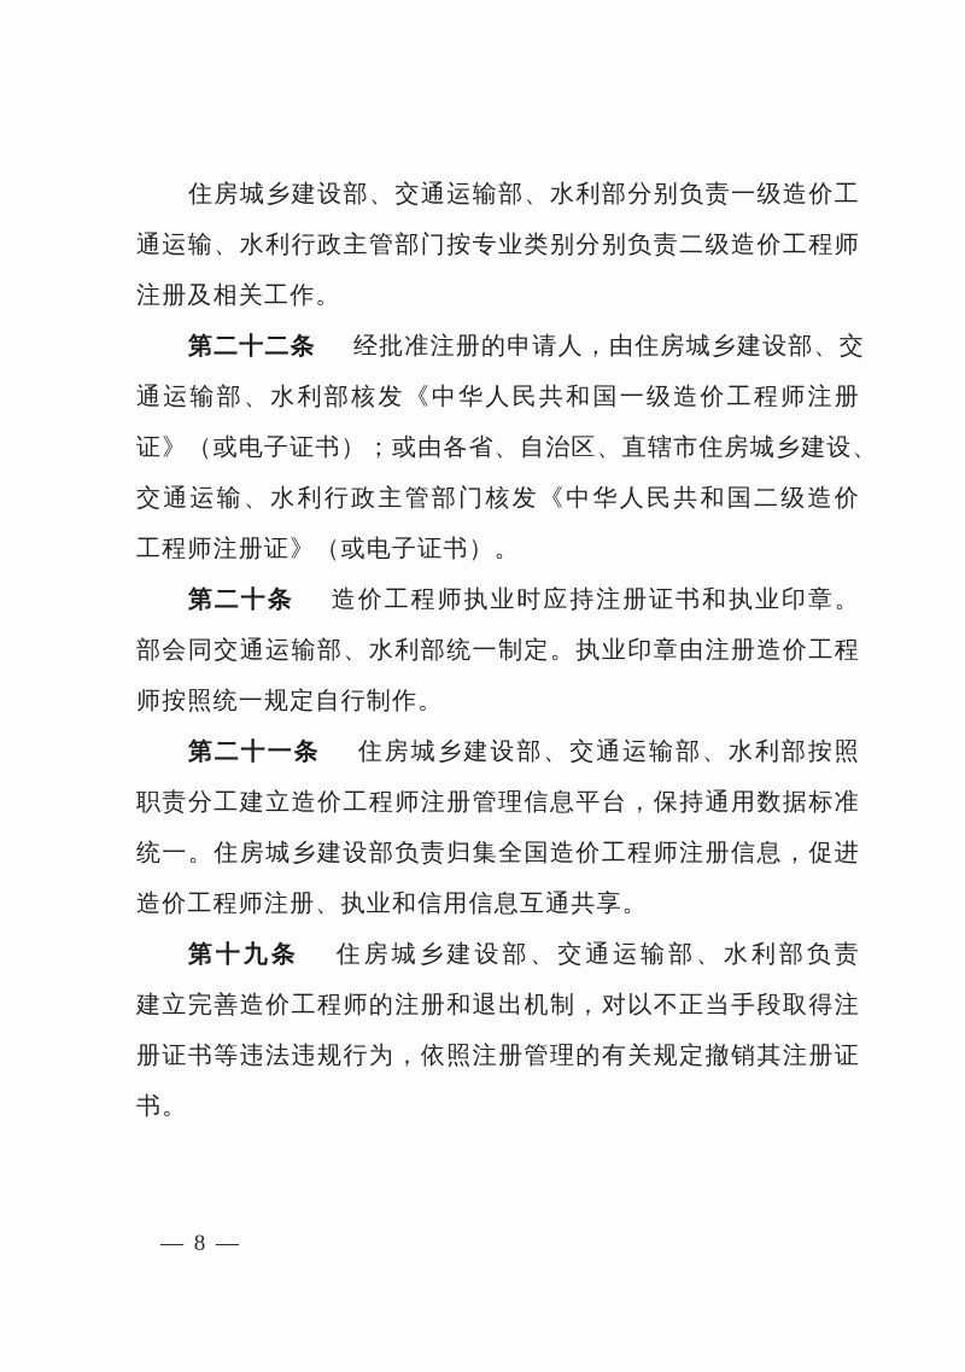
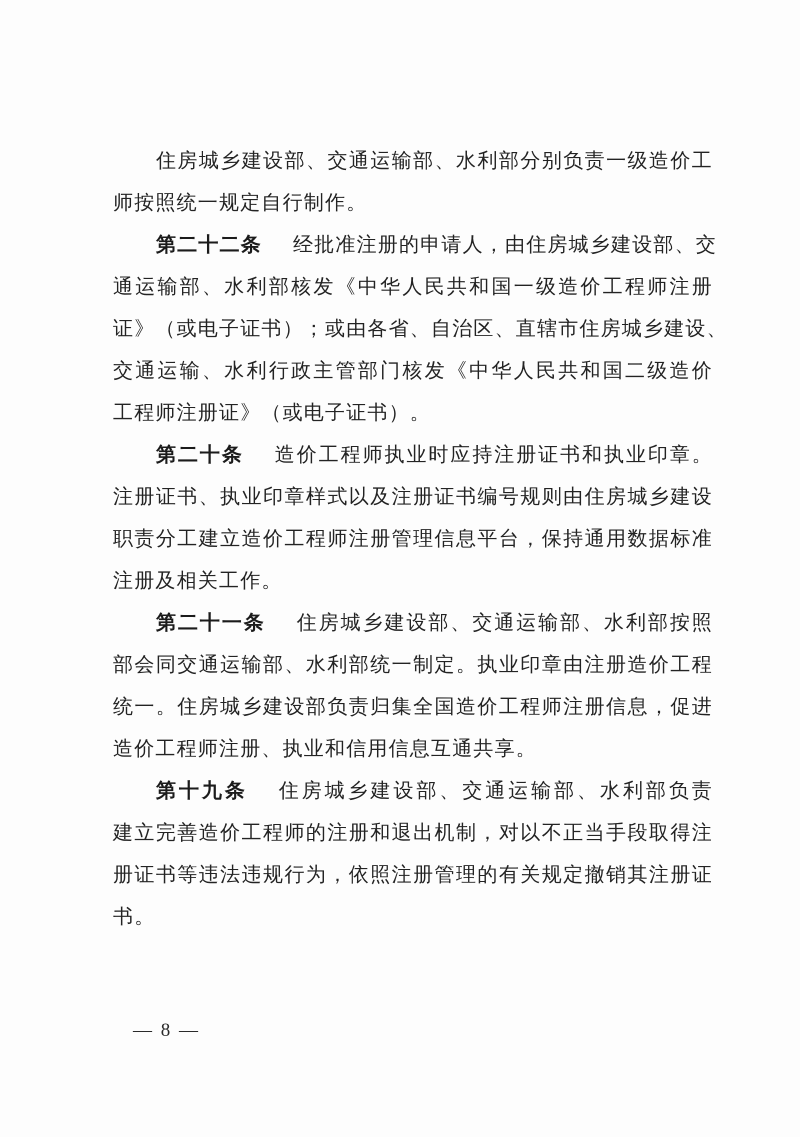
  住房城乡建设部、交通运输部、水利部分别负责一级造价工
- 通运输、水利行政主管部门按专业类别分别负责二级造价工程师
- 注册及相关工作。
+ 师按照统一规定自行制作。
  第二十二条 经批准注册的申请人，由住房城乡建设部、交
  通运输部、水利部核发《中华人民共和国一级造价工程师注册
  证》（或电子证书）；或由各省、自治区、直辖市住房城乡建设、
  交通运输、水利行政主管部门核发《中华人民共和国二级造价
  工程师注册证》（或电子证书）。
  第二十条 造价工程师执业时应持注册证书和执业印章。
+ 注册证书、执业印章样式以及注册证书编号规则由住房城乡建设
- 部会同交通运输部、水利部统一制定。执业印章由注册造价工程
+ 职责分工建立造价工程师注册管理信息平台，保持通用数据标准
- 师按照统一规定自行制作。
+ 注册及相关工作。
  第二十一条 住房城乡建设部、交通运输部、水利部按照
- 职责分工建立造价工程师注册管理信息平台，保持通用数据标准
+ 部会同交通运输部、水利部统一制定。执业印章由注册造价工程
  统一。住房城乡建设部负责归集全国造价工程师注册信息，促进
  造价工程师注册、执业和信用信息互通共享。
  第十九条 住房城乡建设部、交通运输部、水利部负责
  建立完善造价工程师的注册和退出机制，对以不正当手段取得注
  册证书等违法违规行为，依照注册管理的有关规定撤销其注册证
  书。
  — 8 —
